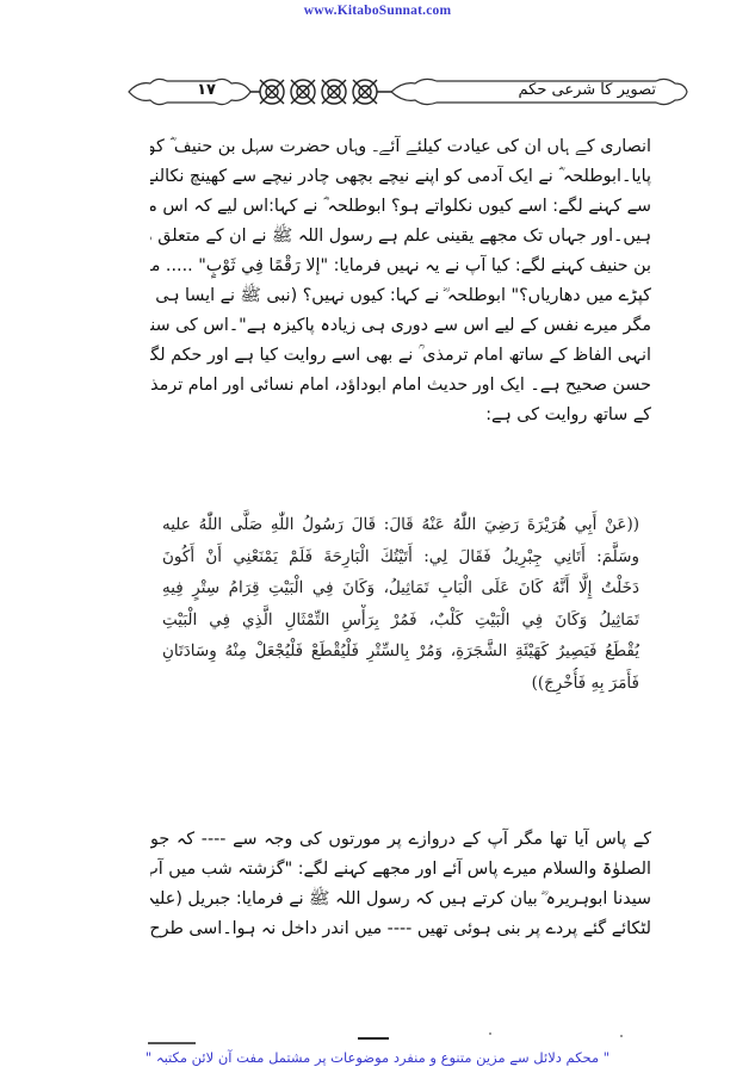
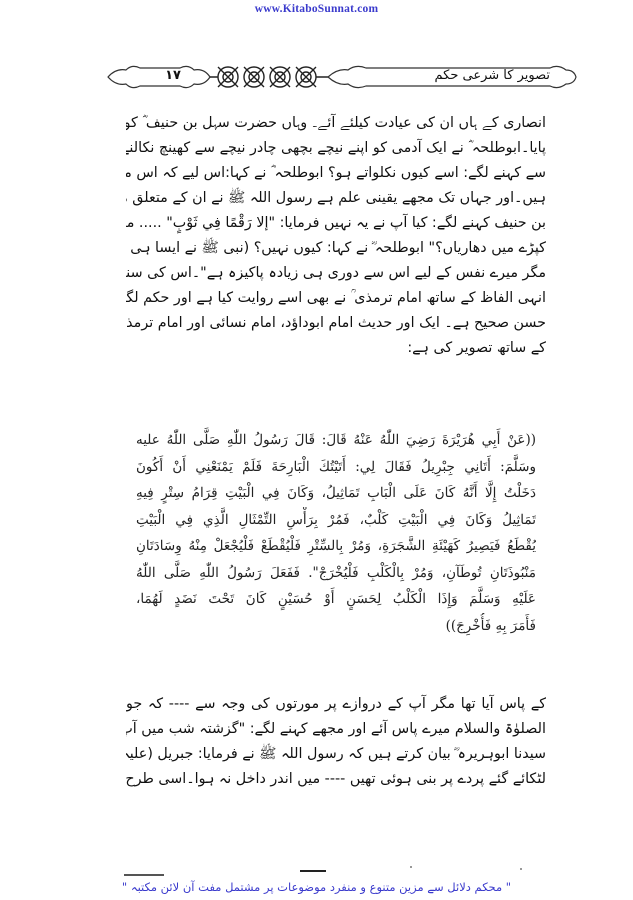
  www.KitaboSunnat.com
  ١٧
  تصویر کا شرعی حکم
  انصاری کے ہاں ان کی عیادت کیلئے آئے۔ وہاں حضرت سہل بن حنیف ؓ کو
  پایا۔ابوطلحہ ؓ نے ایک آدمی کو اپنے نیچے بچھی چادر نیچے سے کھینچ نکالنے
  سے کہنے لگے: اسے کیوں نکلواتے ہو؟ ابوطلحہ ؓ نے کہا:اس لیے کہ اس م
  ہیں۔اور جہاں تک مجھے یقینی علم ہے رسول اللہ ﷺ نے ان کے متعلق
  بن حنیف کہنے لگے: کیا آپ نے یہ نہیں فرمایا: "إلا رَقْمًا فِي ثَوْبٍ" ..... م
  کپڑے میں دھاریاں؟" ابوطلحہ ؓ نے کہا: کیوں نہیں؟ (نبی ﷺ نے ایسا ہی
  مگر میرے نفس کے لیے اس سے دوری ہی زیادہ پاکیزہ ہے"۔اس کی سن
  انہی الفاظ کے ساتھ امام ترمذی ؒ نے بھی اسے روایت کیا ہے اور حکم لگ
  حسن صحیح ہے۔ ایک اور حدیث امام ابوداؤد، امام نسائی اور امام ترمذ
- کے ساتھ روایت کی ہے:
+ کے ساتھ تصویر کی ہے:
  ((عَنْ أَبِي هُرَيْرَةَ رَضِيَ اللّٰهُ عَنْهُ قَالَ: قَالَ رَسُولُ اللّٰهِ صَلَّى اللّٰهُ عليه
  وسَلَّمَ: أَتَانِي جِبْرِيلُ فَقَالَ لِي: أَتَيْتُكَ الْبَارِحَةَ فَلَمْ يَمْنَعْنِي أَنْ أَكُونَ
  دَخَلْتُ إِلَّا أَنَّهُ كَانَ عَلَى الْبَابِ تَمَاثِيلُ، وَكَانَ فِي الْبَيْتِ قِرَامُ سِتْرٍ فِيهِ
  تَمَاثِيلُ وَكَانَ فِي الْبَيْتِ كَلْبٌ، فَمُرْ بِرَأْسِ التِّمْثَالِ الَّذِي فِي الْبَيْتِ
  يُقْطَعُ فَيَصِيرُ كَهَيْئَةِ الشَّجَرَةِ، وَمُرْ بِالسِّتْرِ فَلْيُقْطَعْ فَلْيُجْعَلْ مِنْهُ وِسَادَتَانِ
+ مَنْبُوذَتَانِ تُوطَآنِ، وَمُرْ بِالْكَلْبِ فَلْيُخْرَجْ". فَفَعَلَ رَسُولُ اللّٰهِ صَلَّى اللّٰهُ
+ عَلَيْهِ وَسَلَّمَ وَإِذَا الْكَلْبُ لِحَسَنٍ أَوْ حُسَيْنٍ كَانَ تَحْتَ نَضَدٍ لَهُمَا،
  فَأَمَرَ بِهِ فَأُخْرِجَ))
  کے پاس آیا تھا مگر آپ کے دروازے پر مورتوں کی وجہ سے ---- کہ جو
  الصلوٰۃ والسلام میرے پاس آئے اور مجھے کہنے لگے: "گزشتہ شب میں آپ
  سیدنا ابوہریرہ ؓ بیان کرتے ہیں کہ رسول اللہ ﷺ نے فرمایا: جبریل (علیہ
  لٹکائے گئے پردے پر بنی ہوئی تھیں ---- میں اندر داخل نہ ہوا۔اسی طرح
  " محکم دلائل سے مزین متنوع و منفرد موضوعات پر مشتمل مفت آن لائن مکتبہ "
